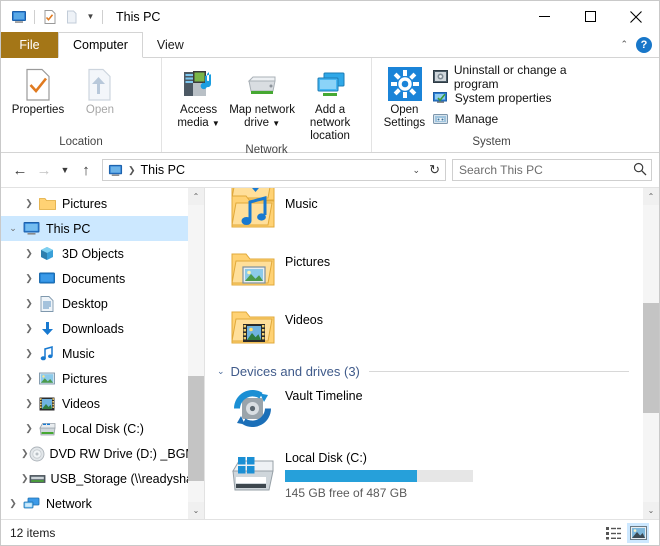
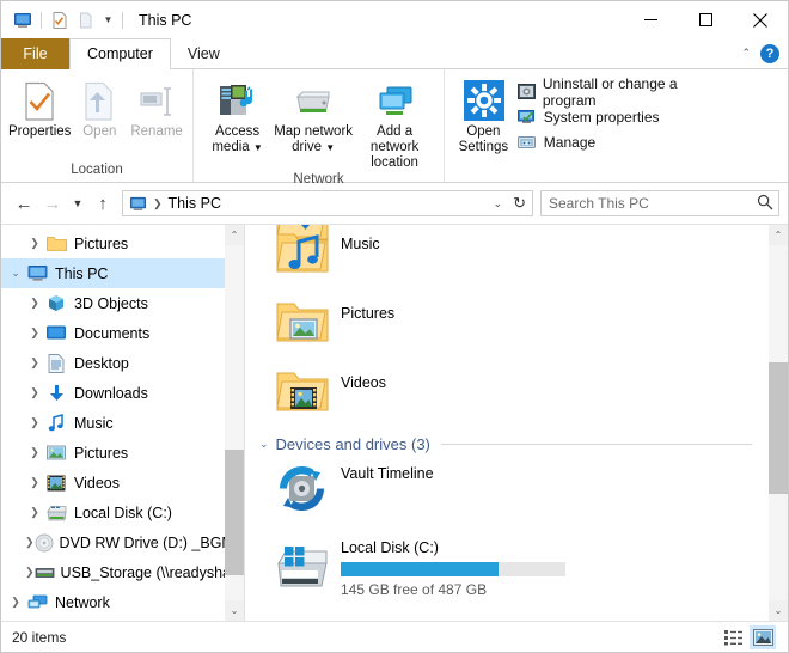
  ▼
  This PC
  File
  Computer
  View
  ⌃
  ?
  Properties
  Open
+ Rename
  Location
  Access media ▼
  Map network drive ▼
  Add a network location
  Network
  Open
  Settings
  Uninstall or change a program
  System properties
  Manage
- System
  ←
  →
  ▼
  ↑
  ❯
  This PC
  ⌄
  ↻
  Search This PC
  ❯
  Pictures
  ⌄
  This PC
  ❯
  3D Objects
  ❯
  Documents
  ❯
  Desktop
  ❯
  Downloads
  ❯
  Music
  ❯
  Pictures
  ❯
  Videos
  ❯
  Local Disk (C:)
  ❯
  DVD RW Drive (D:) _BG
  ❯
  USB_Storage (\\readysh
  ❯
  Network
  ⌃
  ⌄
  Music
  Pictures
  Videos
  ⌄
  Devices and drives (3)
  Vault Timeline
  Local Disk (C:)
  145 GB free of 487 GB
  ⌃
  ⌄
- 12 items
+ 20 items
